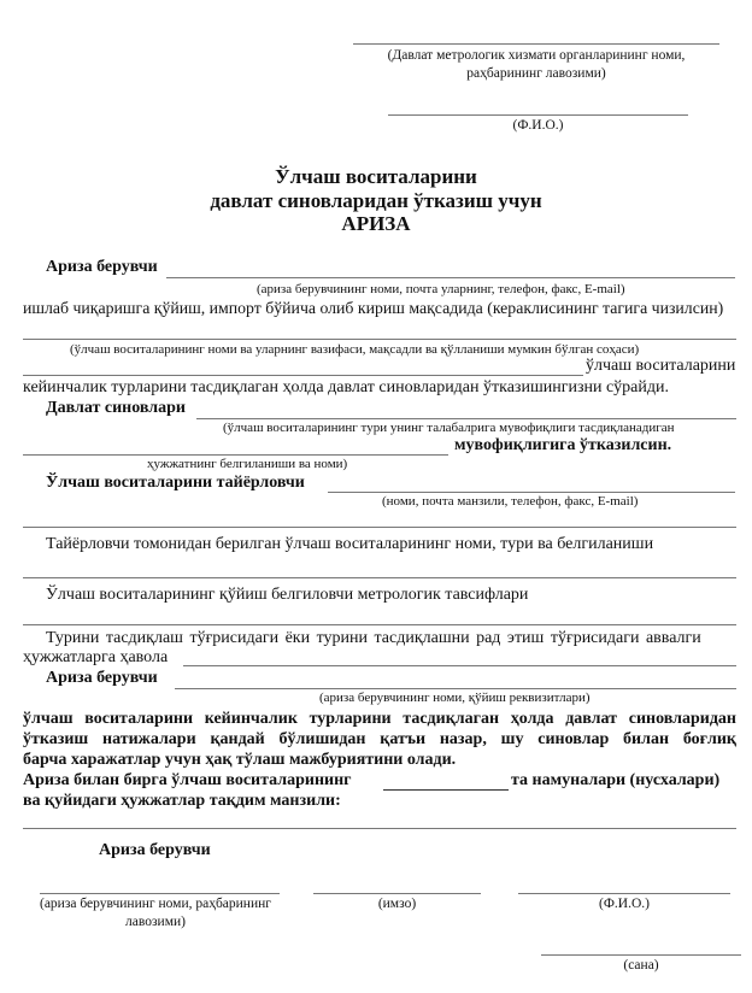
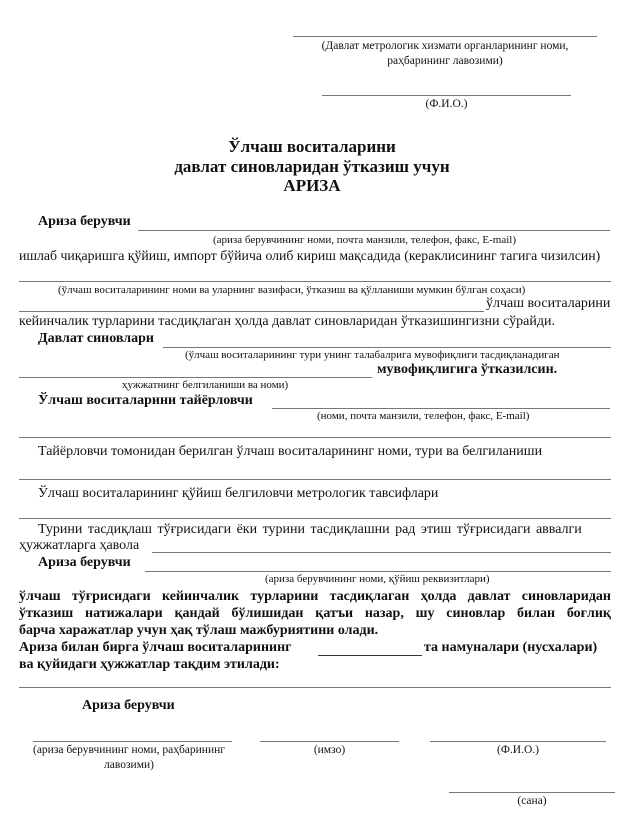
  (Давлат метрологик хизмати органларининг номи,
  раҳбарининг лавозими)
  (Ф.И.О.)
  Ўлчаш воситаларини
  давлат синовларидан ўтказиш учун
  АРИЗА
  Ариза берувчи
- (ариза берувчининг номи, почта уларнинг, телефон, факс, E-mail)
+ (ариза берувчининг номи, почта манзили, телефон, факс, E-mail)
  ишлаб чиқаришга қўйиш, импорт бўйича олиб кириш мақсадида (кераклисининг тагига чизилсин)
- (ўлчаш воситаларининг номи ва уларнинг вазифаси, мақсадли ва қўлланиши мумкин бўлган соҳаси)
+ (ўлчаш воситаларининг номи ва уларнинг вазифаси, ўтказиш ва қўлланиши мумкин бўлган соҳаси)
  ўлчаш воситаларини
  кейинчалик турларини тасдиқлаган ҳолда давлат синовларидан ўтказишингизни сўрайди.
  Давлат синовлари
  (ўлчаш воситаларининг тури унинг талабалрига мувофиқлиги тасдиқланадиган
  мувофиқлигига ўтказилсин.
  ҳужжатнинг белгиланиши ва номи)
  Ўлчаш воситаларини тайёрловчи
  (номи, почта манзили, телефон, факс, E-mail)
  Тайёрловчи томонидан берилган ўлчаш воситаларининг номи, тури ва белгиланиши
  Ўлчаш воситаларининг қўйиш белгиловчи метрологик тавсифлари
  Турини тасдиқлаш тўғрисидаги ёки турини тасдиқлашни рад этиш тўғрисидаги аввалги
  ҳужжатларга ҳавола
  Ариза берувчи
  (ариза берувчининг номи, қўйиш реквизитлари)
- ўлчаш воситаларини кейинчалик турларини тасдиқлаган ҳолда давлат синовларидан
+ ўлчаш тўғрисидаги кейинчалик турларини тасдиқлаган ҳолда давлат синовларидан
  ўтказиш натижалари қандай бўлишидан қатъи назар, шу синовлар билан боғлиқ
  барча харажатлар учун ҳақ тўлаш мажбуриятини олади.
  Ариза билан бирга ўлчаш воситаларининг
  та намуналари (нусхалари)
- ва қуйидаги ҳужжатлар тақдим манзили:
+ ва қуйидаги ҳужжатлар тақдим этилади:
  Ариза берувчи
  (ариза берувчининг номи, раҳбарининг
  лавозими)
  (имзо)
  (Ф.И.О.)
  (сана)
